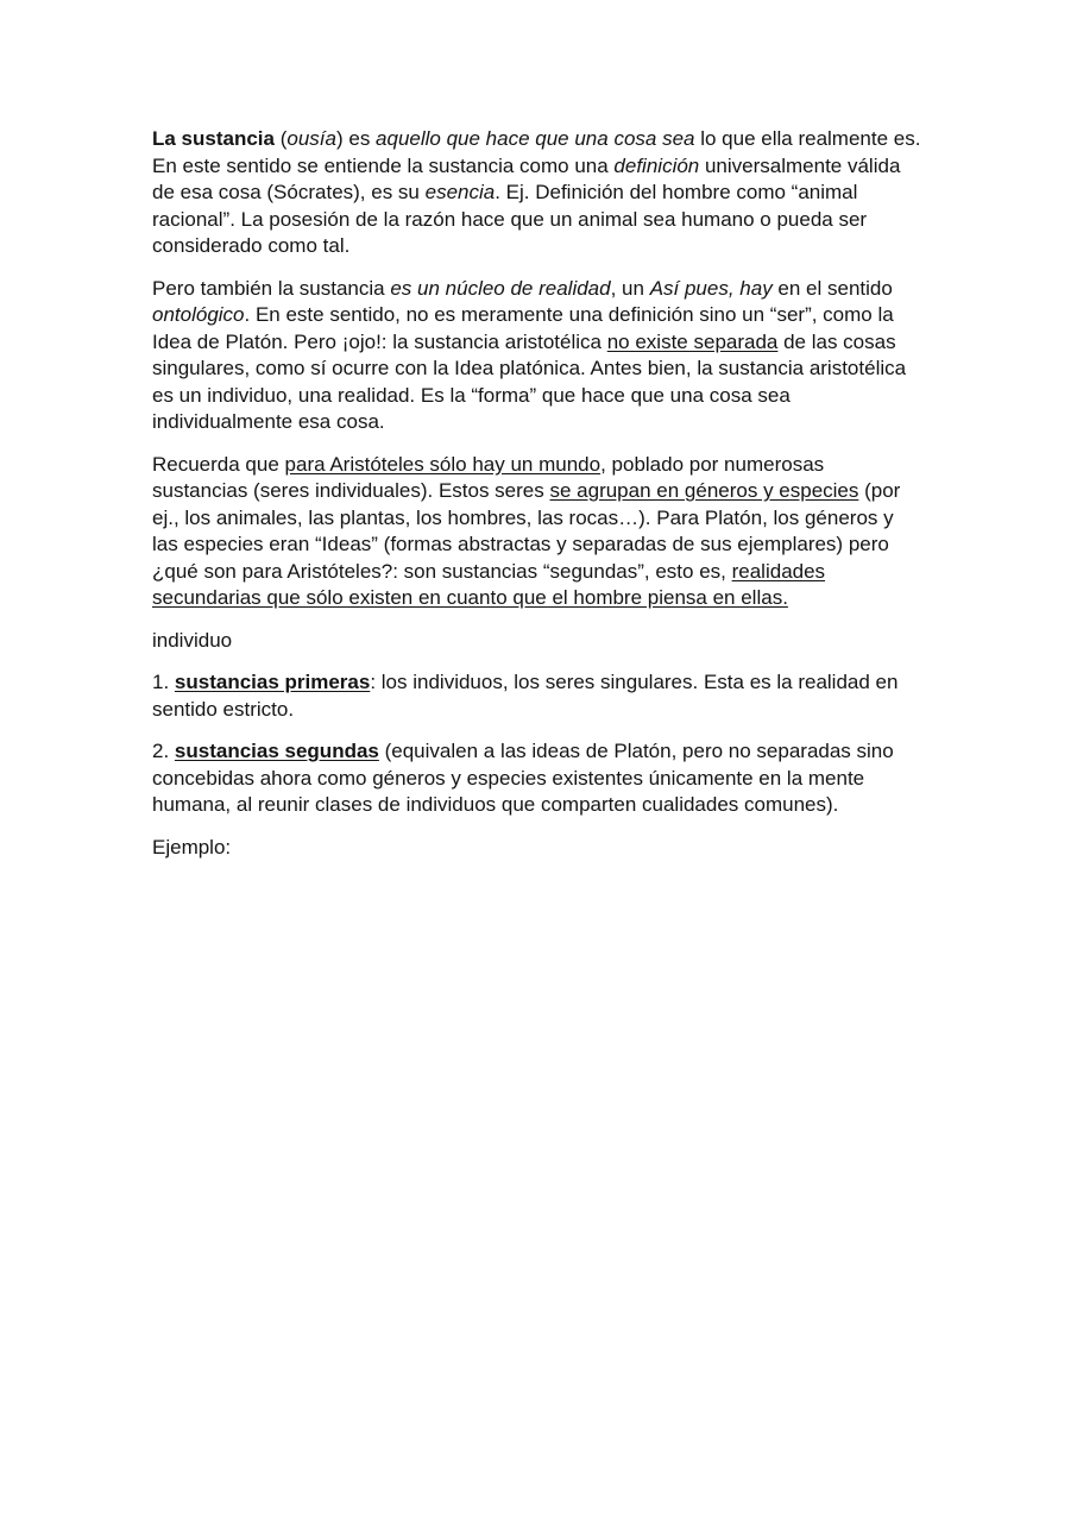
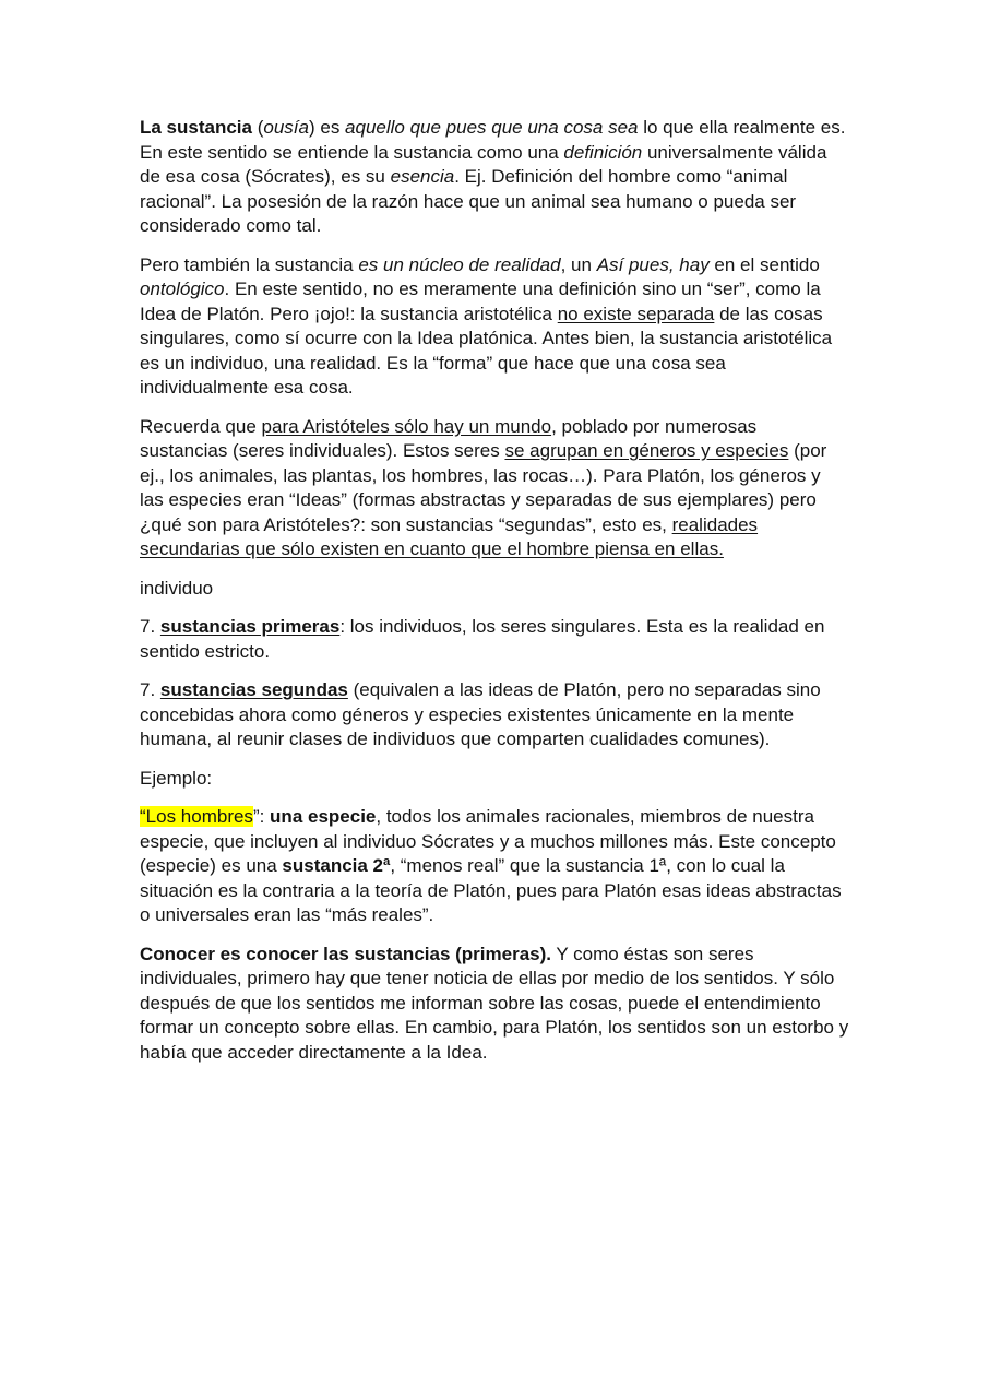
- La sustancia (ousía) es aquello que hace que una cosa sea lo que ella realmente es. En este sentido se entiende la sustancia como una definición universalmente válida de esa cosa (Sócrates), es su esencia. Ej. Definición del hombre como “animal racional”. La posesión de la razón hace que un animal sea humano o pueda ser considerado como tal.
+ La sustancia (ousía) es aquello que pues que una cosa sea lo que ella realmente es. En este sentido se entiende la sustancia como una definición universalmente válida de esa cosa (Sócrates), es su esencia. Ej. Definición del hombre como “animal racional”. La posesión de la razón hace que un animal sea humano o pueda ser considerado como tal.
  Pero también la sustancia es un núcleo de realidad, un Así pues, hay en el sentido ontológico. En este sentido, no es meramente una definición sino un “ser”, como la Idea de Platón. Pero ¡ojo!: la sustancia aristotélica no existe separada de las cosas singulares, como sí ocurre con la Idea platónica. Antes bien, la sustancia aristotélica es un individuo, una realidad. Es la “forma” que hace que una cosa sea individualmente esa cosa.
  Recuerda que para Aristóteles sólo hay un mundo, poblado por numerosas sustancias (seres individuales). Estos seres se agrupan en géneros y especies (por ej., los animales, las plantas, los hombres, las rocas…). Para Platón, los géneros y las especies eran “Ideas” (formas abstractas y separadas de sus ejemplares) pero ¿qué son para Aristóteles?: son sustancias “segundas”, esto es, realidades secundarias que sólo existen en cuanto que el hombre piensa en ellas.
  individuo
- 1. sustancias primeras: los individuos, los seres singulares. Esta es la realidad en sentido estricto.
+ 7. sustancias primeras: los individuos, los seres singulares. Esta es la realidad en sentido estricto.
- 2. sustancias segundas (equivalen a las ideas de Platón, pero no separadas sino concebidas ahora como géneros y especies existentes únicamente en la mente humana, al reunir clases de individuos que comparten cualidades comunes).
+ 7. sustancias segundas (equivalen a las ideas de Platón, pero no separadas sino concebidas ahora como géneros y especies existentes únicamente en la mente humana, al reunir clases de individuos que comparten cualidades comunes).
  Ejemplo:
+ “Los hombres”: una especie, todos los animales racionales, miembros de nuestra especie, que incluyen al individuo Sócrates y a muchos millones más. Este concepto (especie) es una sustancia 2ª, “menos real” que la sustancia 1ª, con lo cual la situación es la contraria a la teoría de Platón, pues para Platón esas ideas abstractas o universales eran las “más reales”.
+ Conocer es conocer las sustancias (primeras). Y como éstas son seres individuales, primero hay que tener noticia de ellas por medio de los sentidos. Y sólo después de que los sentidos me informan sobre las cosas, puede el entendimiento formar un concepto sobre ellas. En cambio, para Platón, los sentidos son un estorbo y había que acceder directamente a la Idea.
